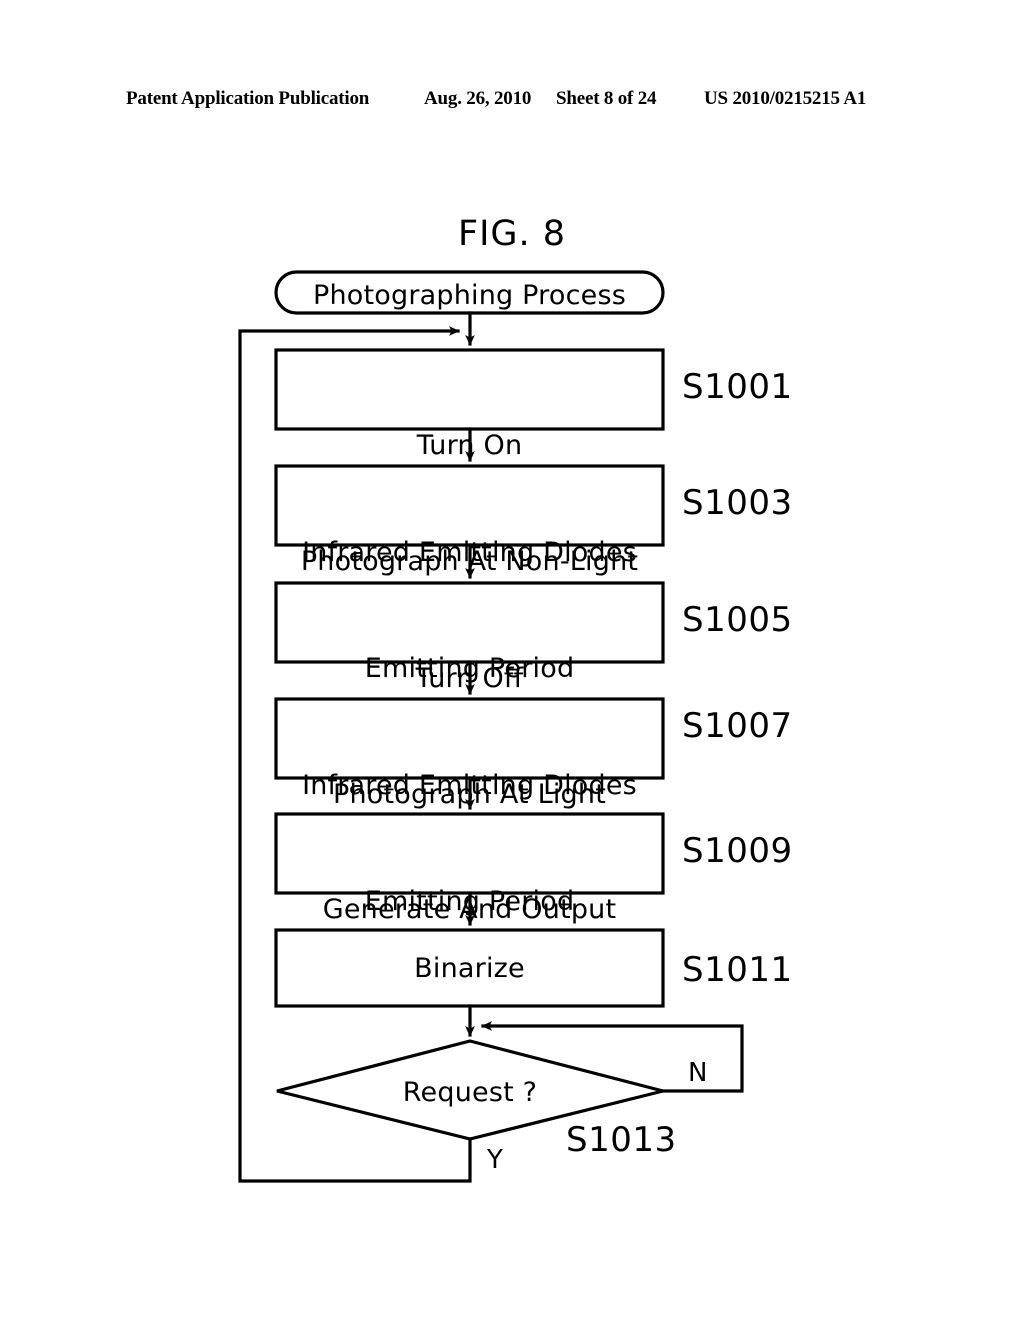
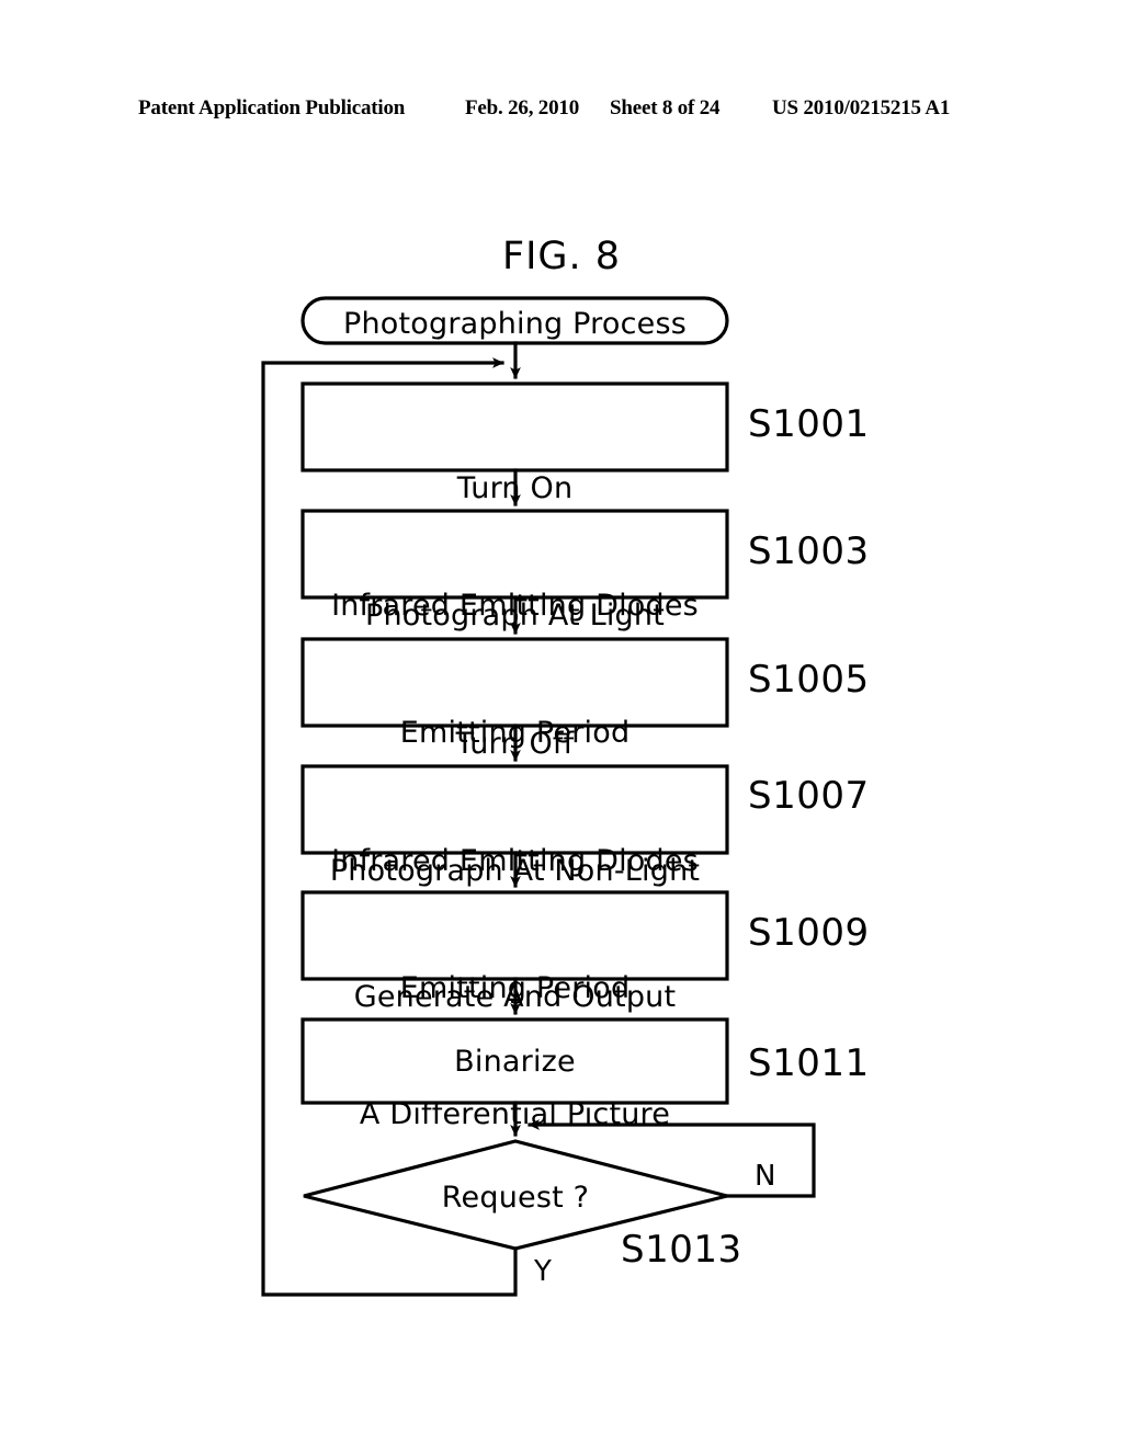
  Patent Application Publication
- Aug. 26, 2010
+ Feb. 26, 2010
  Sheet 8 of 24
  US 2010/0215215 A1
  FIG. 8
  Photographing Process
  Turn On
  Infrared Emitting Diodes
  S1001
- Photograph At Non-Light
+ Photograph At Light
  Emitting Period
  S1003
  Turn Off
  Infrared Emitting Diodes
  S1005
- Photograph At Light
+ Photograph At Non-Light
  Emitting Period
  S1007
  Generate And Output
+ A Differential Picture
  S1009
  Binarize
  S1011
  Request ?
  S1013
  N
  Y
